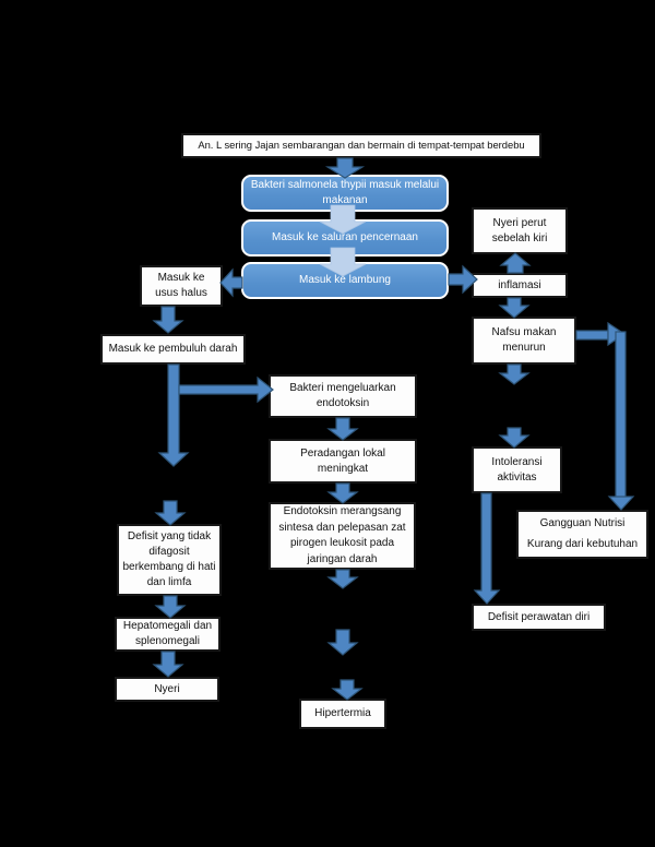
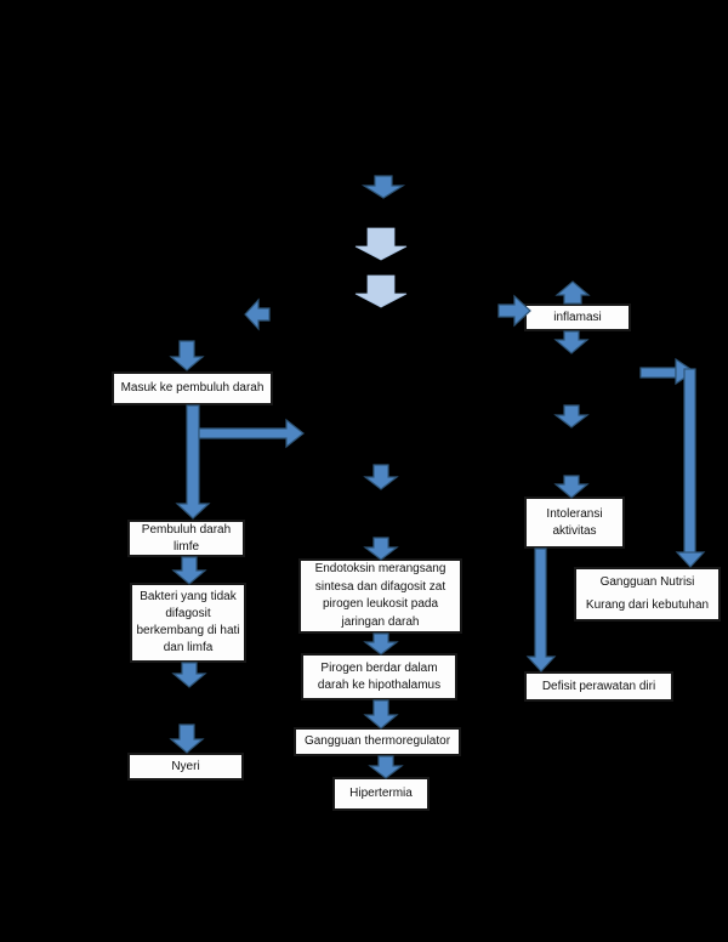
- An. L sering Jajan sembarangan dan bermain di tempat-tempat berdebu
- Bakteri salmonela thypii masuk melalui makanan
- Masuk ke saluran pencernaan
- Masuk ke lambung
- Masuk ke usus halus
  Masuk ke pembuluh darah
+ Pembuluh darah limfe
- Defisit yang tidak difagosit berkembang di hati dan limfa
+ Bakteri yang tidak difagosit berkembang di hati dan limfa
- Hepatomegali dan splenomegali
  Nyeri
- Bakteri mengeluarkan endotoksin
- Peradangan lokal meningkat
- Endotoksin merangsang sintesa dan pelepasan zat pirogen leukosit pada jaringan darah
+ Endotoksin merangsang sintesa dan difagosit zat pirogen leukosit pada jaringan darah
+ Pirogen berdar dalam darah ke hipothalamus
+ Gangguan thermoregulator
  Hipertermia
- Nyeri perut sebelah kiri
  inflamasi
- Nafsu makan menurun
  Intoleransi aktivitas
  Gangguan Nutrisi
  Kurang dari kebutuhan
  Defisit perawatan diri
